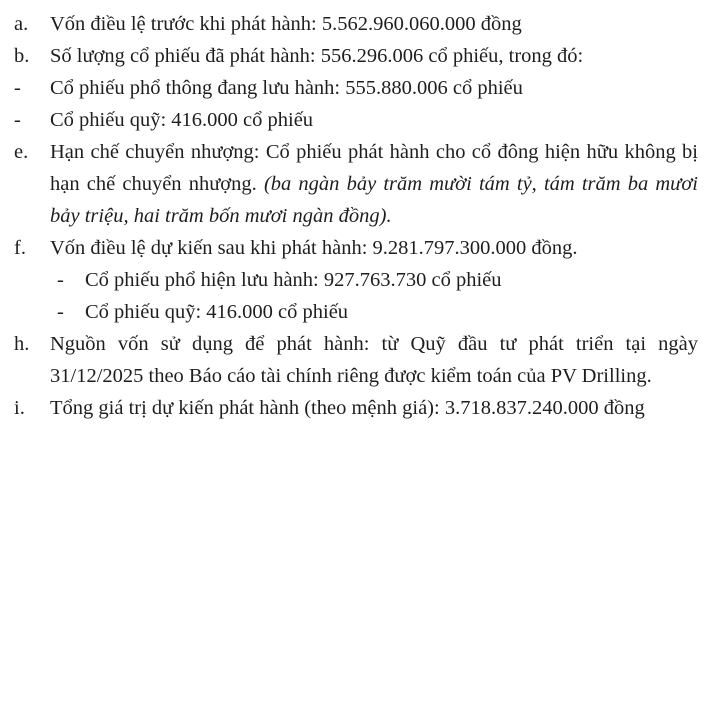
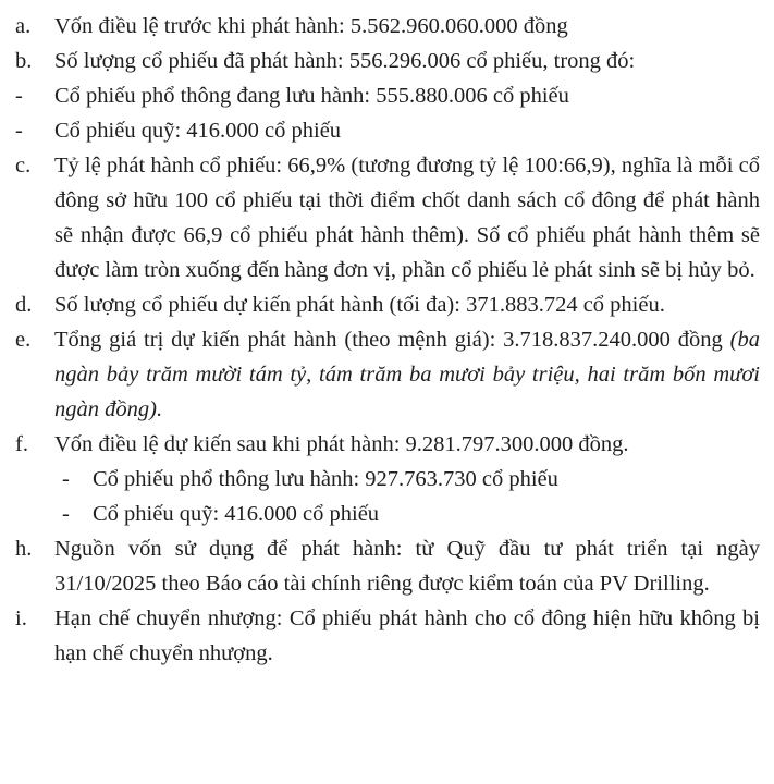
  a.
  Vốn điều lệ trước khi phát hành: 5.562.960.060.000 đồng
  b.
  Số lượng cổ phiếu đã phát hành: 556.296.006 cổ phiếu, trong đó:
  -
  Cổ phiếu phổ thông đang lưu hành: 555.880.006 cổ phiếu
  -
  Cổ phiếu quỹ: 416.000 cổ phiếu
+ c.
+ Tỷ lệ phát hành cổ phiếu: 66,9% (tương đương tỷ lệ 100:66,9), nghĩa là mỗi cổ đông sở hữu 100 cổ phiếu tại thời điểm chốt danh sách cổ đông để phát hành sẽ nhận được 66,9 cổ phiếu phát hành thêm). Số cổ phiếu phát hành thêm sẽ được làm tròn xuống đến hàng đơn vị, phần cổ phiếu lẻ phát sinh sẽ bị hủy bỏ.
+ d.
+ Số lượng cổ phiếu dự kiến phát hành (tối đa): 371.883.724 cổ phiếu.
  e.
- Hạn chế chuyển nhượng: Cổ phiếu phát hành cho cổ đông hiện hữu không bị hạn chế chuyển nhượng. (ba ngàn bảy trăm mười tám tỷ, tám trăm ba mươi bảy triệu, hai trăm bốn mươi ngàn đồng).
+ Tổng giá trị dự kiến phát hành (theo mệnh giá): 3.718.837.240.000 đồng (ba ngàn bảy trăm mười tám tỷ, tám trăm ba mươi bảy triệu, hai trăm bốn mươi ngàn đồng).
  f.
  Vốn điều lệ dự kiến sau khi phát hành: 9.281.797.300.000 đồng.
  -
- Cổ phiếu phổ hiện lưu hành: 927.763.730 cổ phiếu
+ Cổ phiếu phổ thông lưu hành: 927.763.730 cổ phiếu
  -
  Cổ phiếu quỹ: 416.000 cổ phiếu
  h.
- Nguồn vốn sử dụng để phát hành: từ Quỹ đầu tư phát triển tại ngày 31/12/2025 theo Báo cáo tài chính riêng được kiểm toán của PV Drilling.
+ Nguồn vốn sử dụng để phát hành: từ Quỹ đầu tư phát triển tại ngày 31/10/2025 theo Báo cáo tài chính riêng được kiểm toán của PV Drilling.
  i.
- Tổng giá trị dự kiến phát hành (theo mệnh giá): 3.718.837.240.000 đồng
+ Hạn chế chuyển nhượng: Cổ phiếu phát hành cho cổ đông hiện hữu không bị hạn chế chuyển nhượng.
